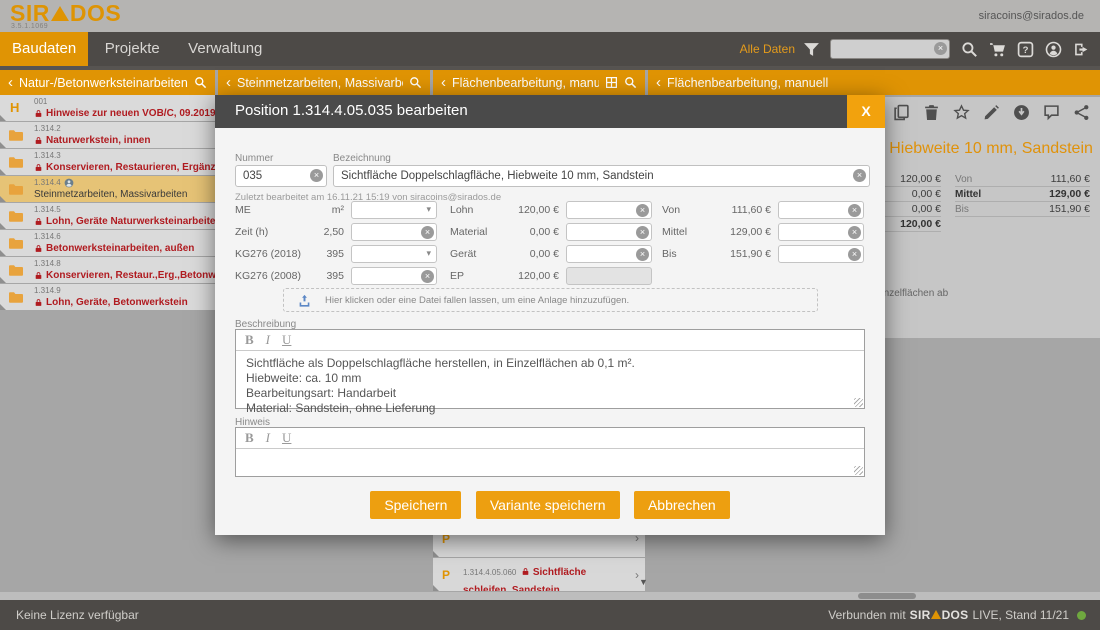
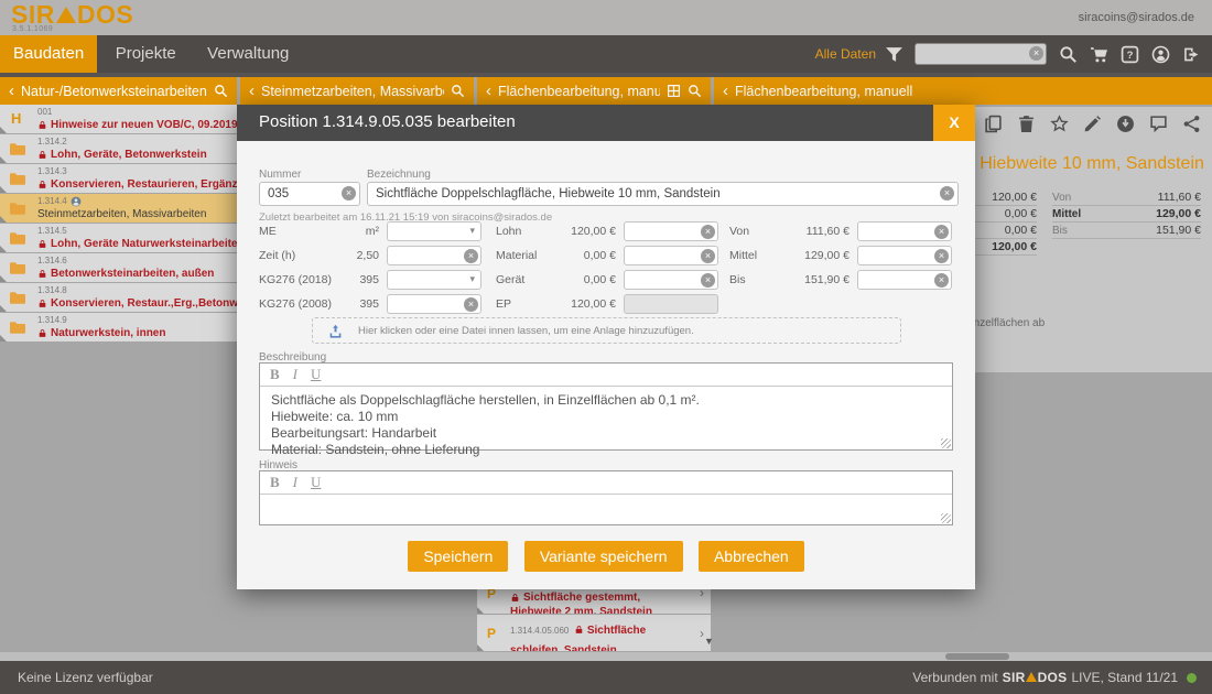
  SIR DOS
  siracoins@sirados.de
  Baudaten Projekte Verwaltung
  Alle Daten
  ×
  ?
  ‹
  Natur-/Betonwerksteinarbeiten
  ‹
  Steinmetzarbeiten, Massivarb
  ‹
  Flächenbearbeitung, manu
  ‹
  Flächenbearbeitung, manuell
  H
  001
  Hinweise zur neuen VOB/C, 09.2019
  1.314.2
- Naturwerkstein, innen
+ Lohn, Geräte, Betonwerkstein
  1.314.3
  Konservieren, Restaurieren, Ergänz
  1.314.4
  Steinmetzarbeiten, Massivarbeiten
  1.314.5
  Lohn, Geräte Naturwerksteinarbeite
  1.314.6
  Betonwerksteinarbeiten, außen
  1.314.8
  Konservieren, Restaur.,Erg.,Betonw
  1.314.9
- Lohn, Geräte, Betonwerkstein
+ Naturwerkstein, innen
  P
+ Sichtfläche gestemmt, Hiebweite 2 mm, Sandstein
  ›
  P
  1.314.4.05.060 Sichtfläche schleifen, Sandstein
  ›
  ▼
  120,00 €
  0,00 €
  0,00 €
  120,00 €
  Von
  111,60 €
  Mittel
  129,00 €
  Bis
  151,90 €
  Keine Lizenz verfügbar
  Verbunden mit
  SIR DOS
  LIVE, Stand 11/21
- Position 1.314.4.05.035 bearbeiten
+ Position 1.314.9.05.035 bearbeiten
  X
  Nummer
  035
  ×
  Bezeichnung
  Sichtfläche Doppelschlagfläche, Hiebweite 10 mm, Sandstein
  ×
  Zuletzt bearbeitet am 16.11.21 15:19 von siracoins@sirados.de
  ME
  m²
  ▾
  Zeit (h)
  2,50
  ×
  KG276 (2018)
  395
  ▾
  KG276 (2008)
  395
  ×
  Lohn
  120,00 €
  ×
  Material
  0,00 €
  ×
  Gerät
  0,00 €
  ×
  EP
  120,00 €
  Von
  111,60 €
  ×
  Mittel
  129,00 €
  ×
  Bis
  151,90 €
  ×
- Hier klicken oder eine Datei fallen lassen, um eine Anlage hinzuzufügen.
+ Hier klicken oder eine Datei innen lassen, um eine Anlage hinzuzufügen.
  Beschreibung
  B
  I
  U
  Sichtfläche als Doppelschlagfläche herstellen, in Einzelflächen ab 0,1 m².
  Hiebweite: ca. 10 mm
  Bearbeitungsart: Handarbeit
  Material: Sandstein, ohne Lieferung
  Hinweis
  B
  I
  U
  Speichern Variante speichern Abbrechen
